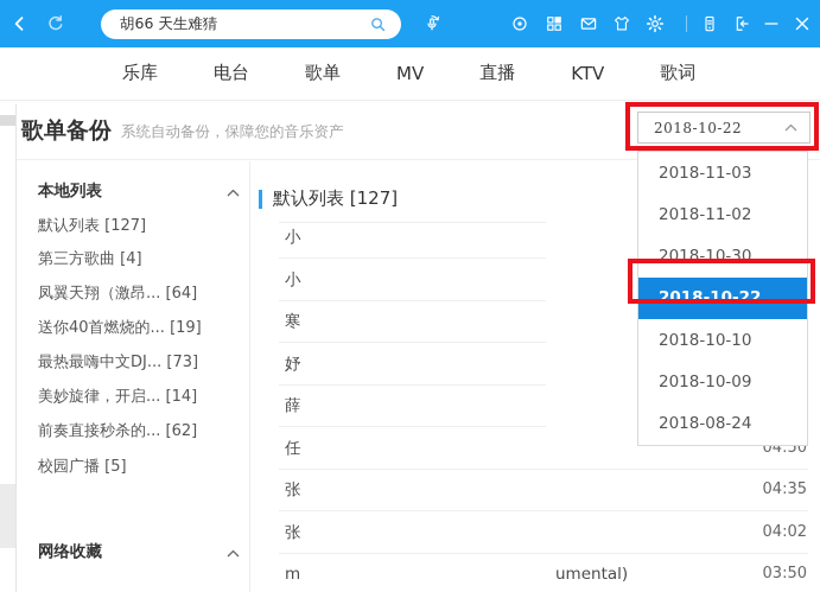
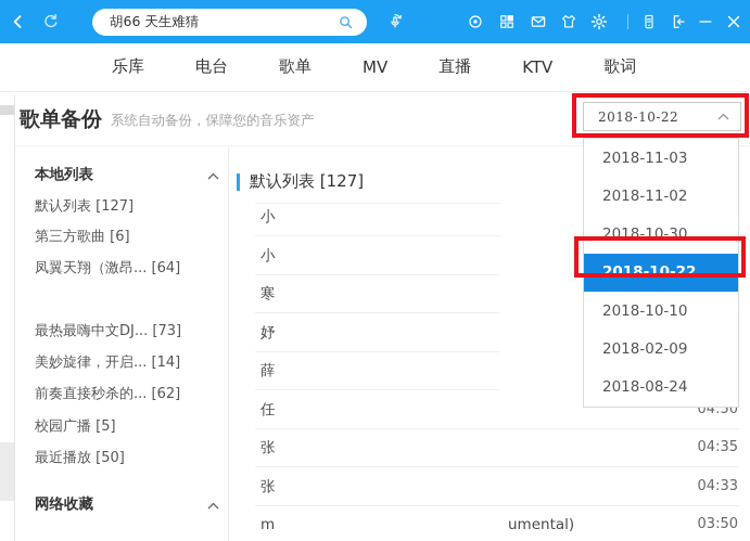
  胡66 天生难猜
  乐库
  电台
  歌单
  MV
  直播
  KTV
  歌词
  歌单备份
  系统自动备份，保障您的音乐资产
  2018-10-22
  本地列表
  默认列表 [127]
- 第三方歌曲 [4]
+ 第三方歌曲 [6]
  凤翼天翔（激昂... [64]
- 送你40首燃烧的... [19]
  最热最嗨中文DJ... [73]
  美妙旋律，开启... [14]
  前奏直接秒杀的... [62]
  校园广播 [5]
+ 最近播放 [50]
  网络收藏
  默认列表 [127]
  小
  小
  寒
  妤
  薛
  任
  04:50
  张
  04:35
  张
- 04:02
+ 04:33
  m
  umental)
  03:50
  2018-11-03
  2018-11-02
  2018-10-30
  2018-10-22
  2018-10-10
- 2018-10-09
+ 2018-02-09
  2018-08-24
